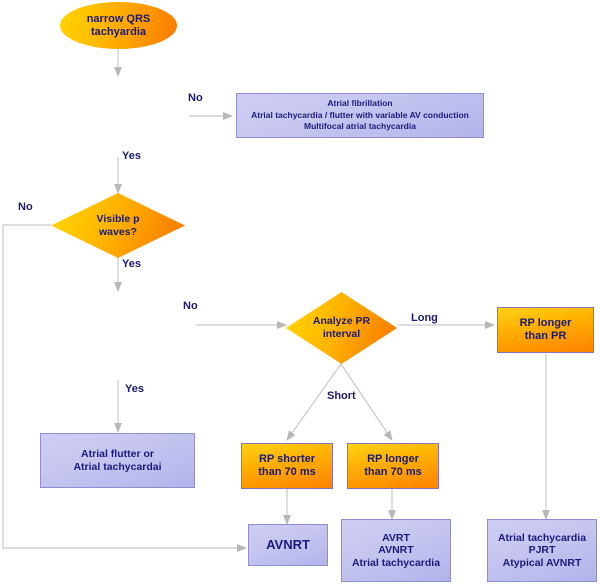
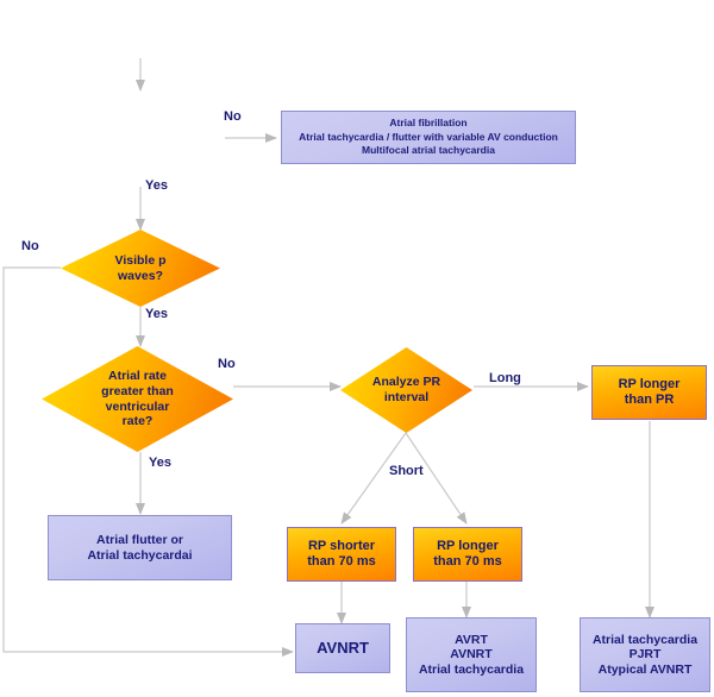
  No
  Yes
  No
  Yes
  No
  Yes
  Long
  Short
- narrow QRS
- tachyardia
  Atrial fibrillation
  Atrial tachycardia / flutter with variable AV conduction
  Multifocal atrial tachycardia
  Visible p
  waves?
+ Atrial rate
+ greater than
+ ventricular
+ rate?
  Analyze PR
  interval
  RP longer
  than PR
  Atrial flutter or
  Atrial tachycardai
  RP shorter
  than 70 ms
  RP longer
  than 70 ms
  AVNRT
  AVRT
  AVNRT
  Atrial tachycardia
  Atrial tachycardia
  PJRT
  Atypical AVNRT
